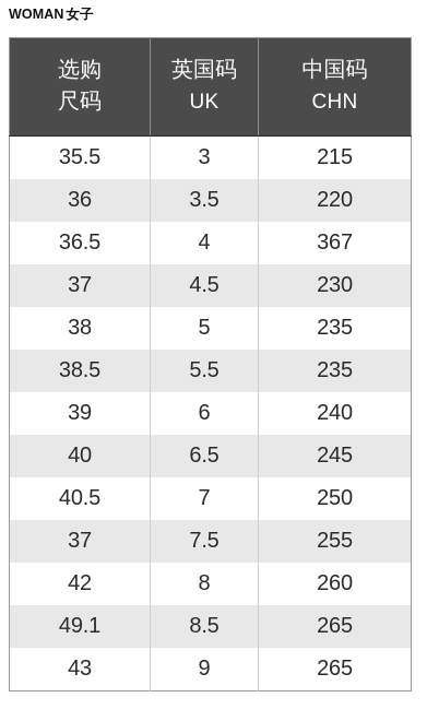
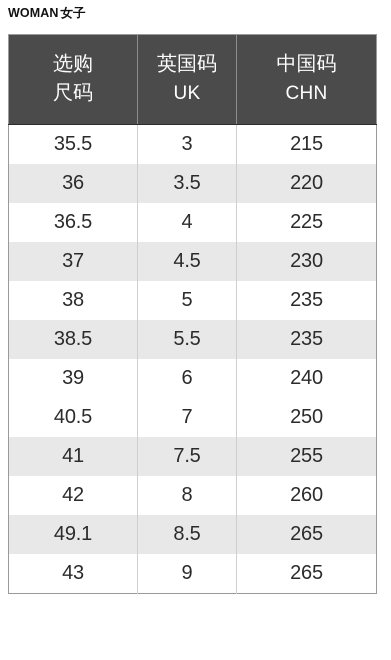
  WOMAN 女子
  选购 尺码	英国码 UK	中国码 CHN
  35.5	3	215
  36	3.5	220
- 36.5	4	367
+ 36.5	4	225
  37	4.5	230
  38	5	235
  38.5	5.5	235
  39	6	240
- 40	6.5	245
  40.5	7	250
- 37	7.5	255
+ 41	7.5	255
  42	8	260
  49.1	8.5	265
  43	9	265
